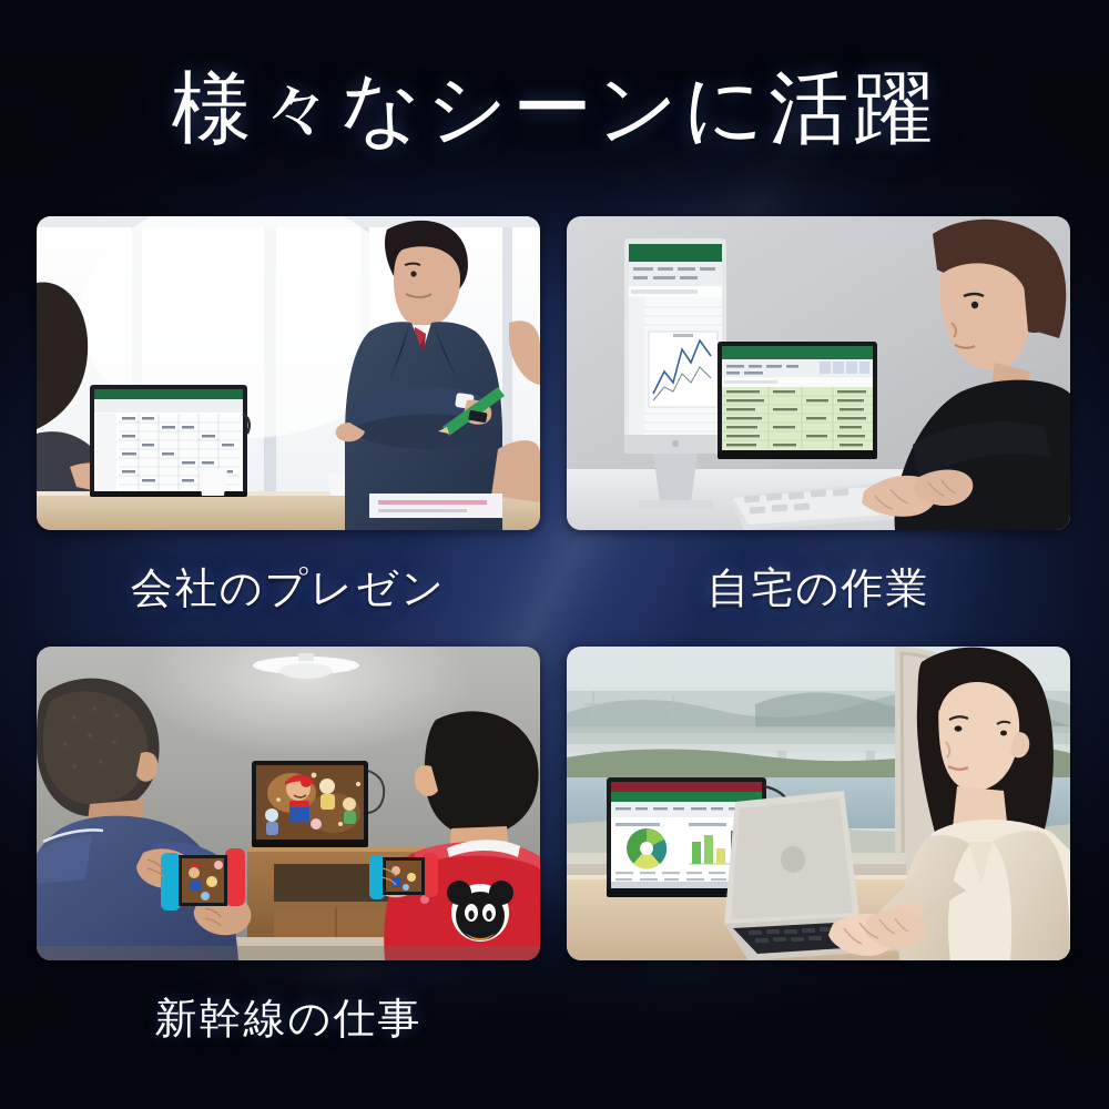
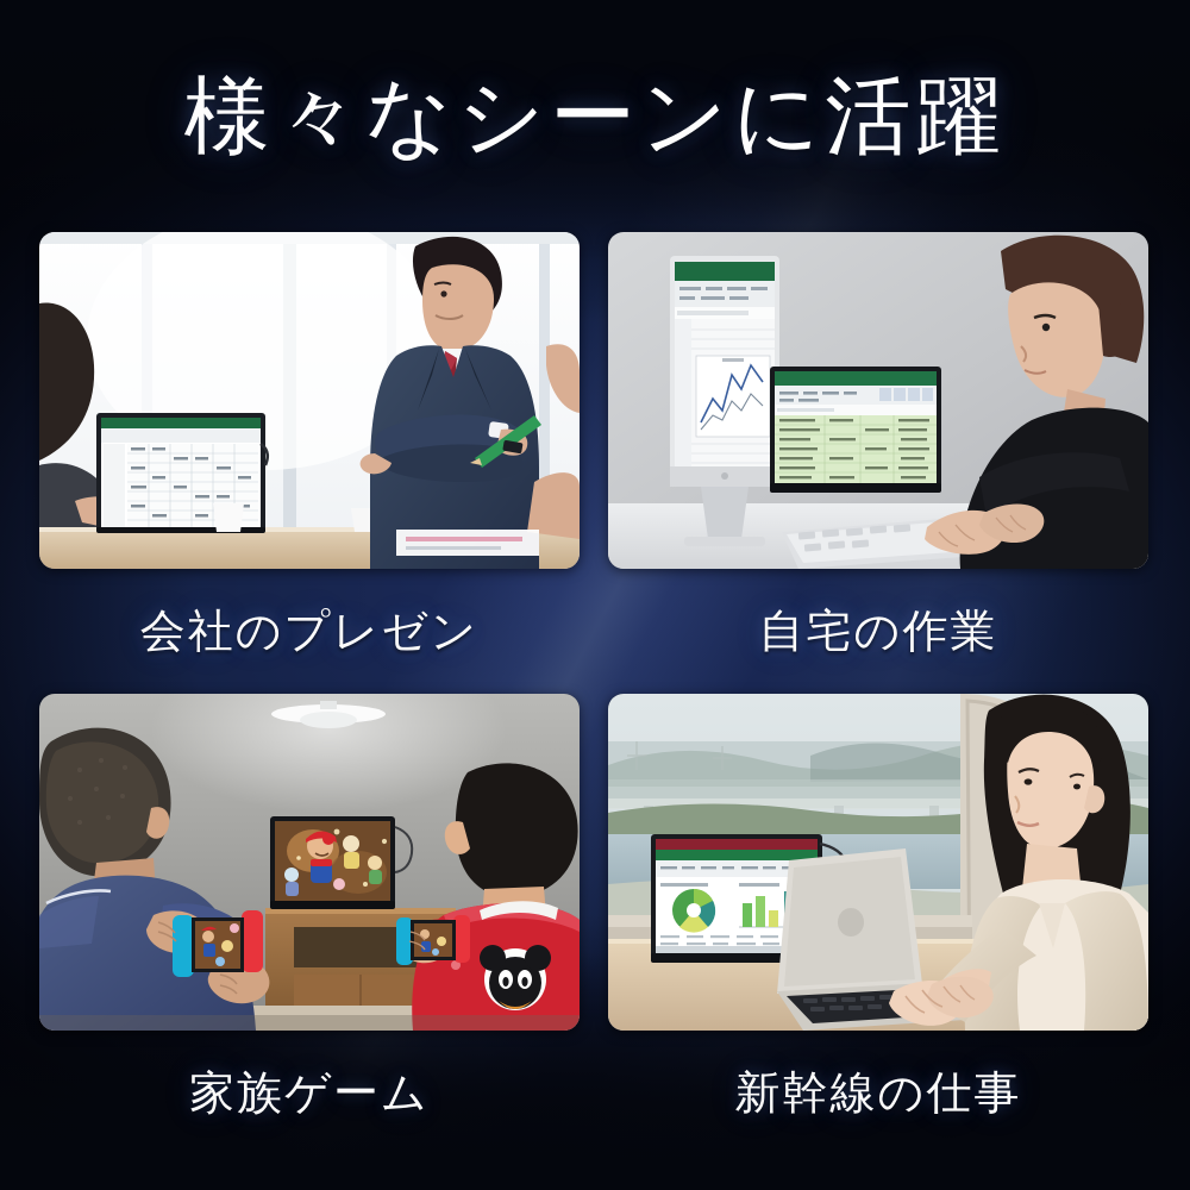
  様々なシーンに活躍
  会社のプレゼン
  自宅の作業
+ 家族ゲーム
  新幹線の仕事
